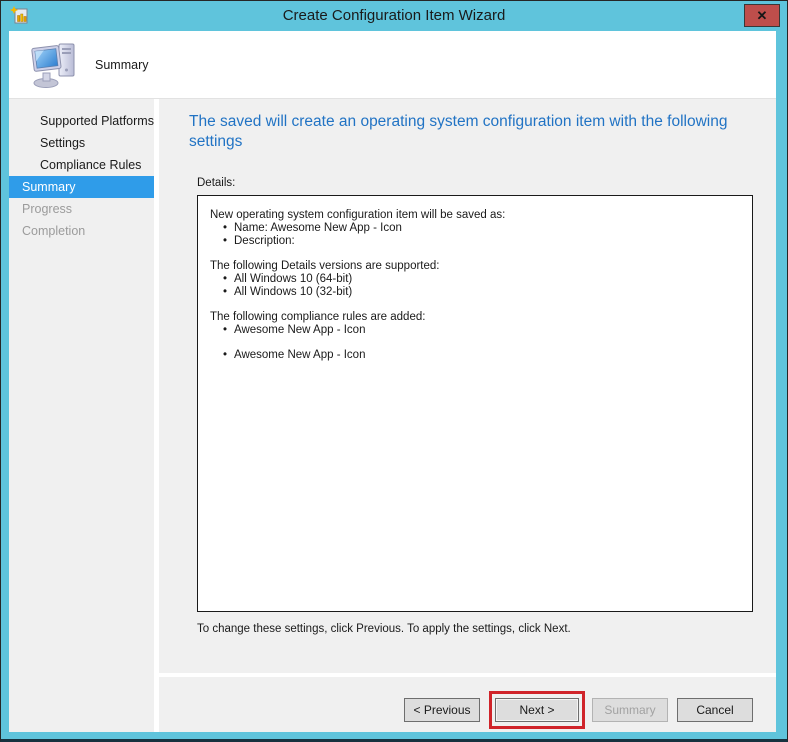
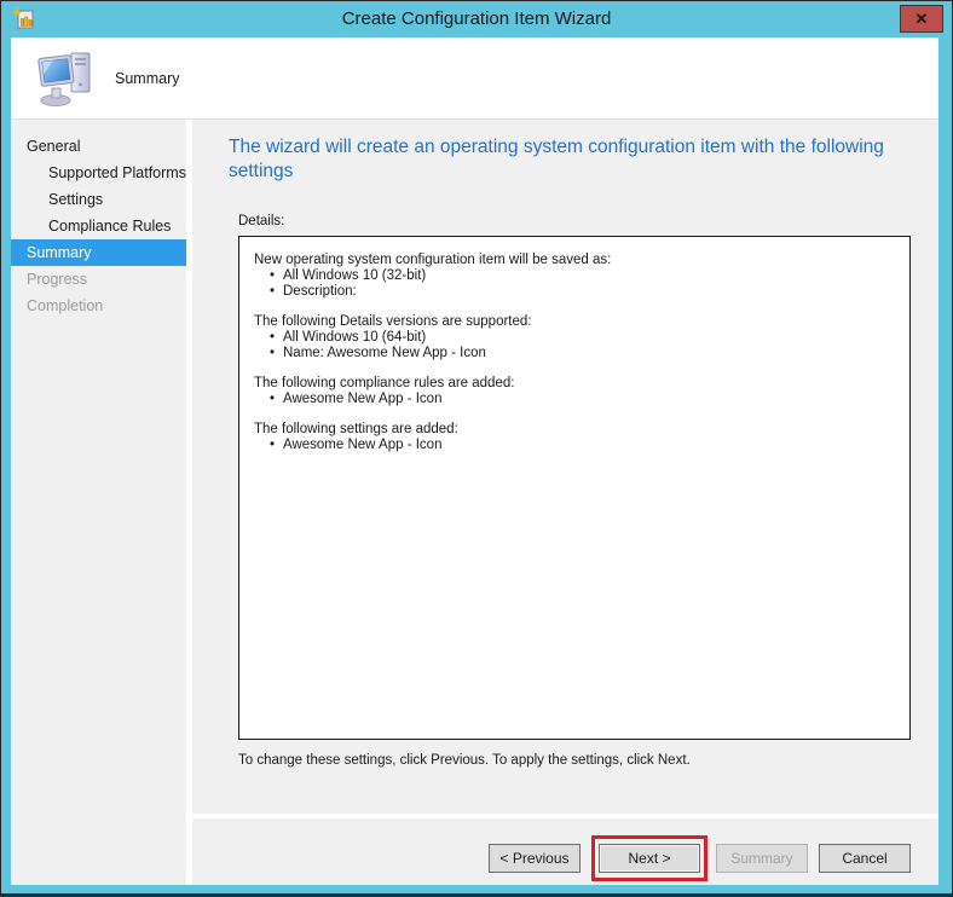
  Create Configuration Item Wizard
  ✕
  Summary
+ General
  Supported Platforms
  Settings
  Compliance Rules
  Summary
  Progress
  Completion
- The saved will create an operating system configuration item with the following settings
+ The wizard will create an operating system configuration item with the following settings
  Details:
  New operating system configuration item will be saved as:
- Name: Awesome New App - Icon
+ All Windows 10 (32-bit)
  Description:
  The following Details versions are supported:
  All Windows 10 (64-bit)
- All Windows 10 (32-bit)
+ Name: Awesome New App - Icon
  The following compliance rules are added:
  Awesome New App - Icon
+ The following settings are added:
  Awesome New App - Icon
  To change these settings, click Previous. To apply the settings, click Next.
  < Previous
  Next >
  Summary
  Cancel
